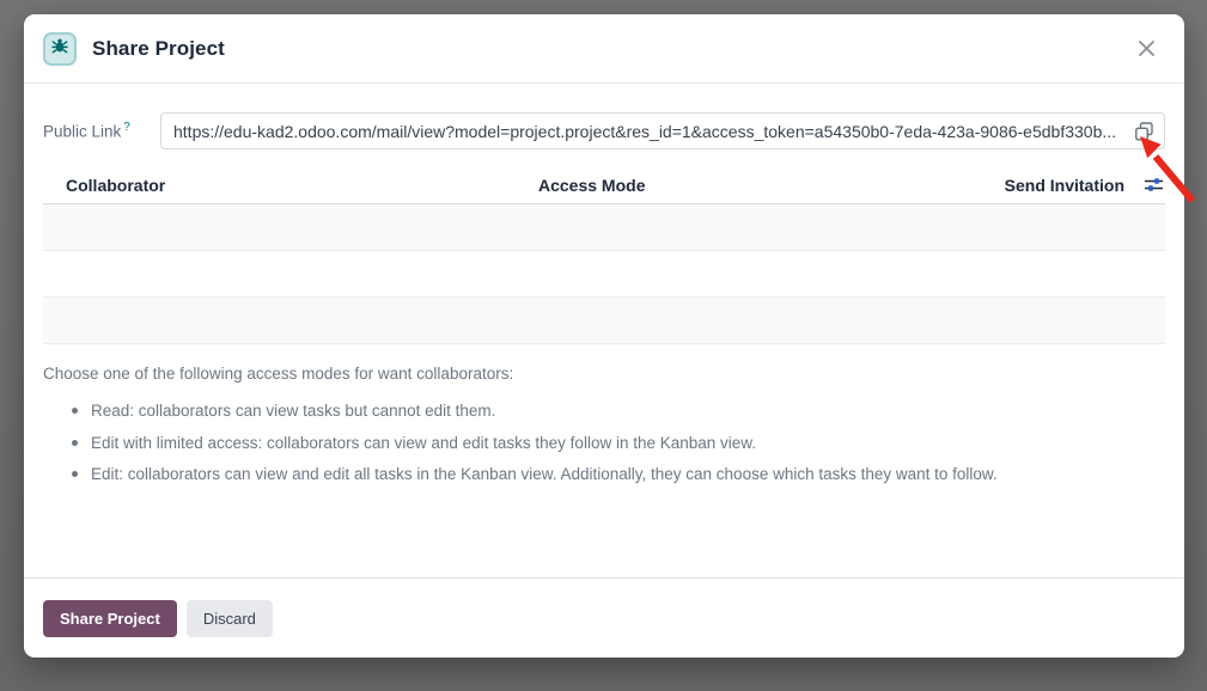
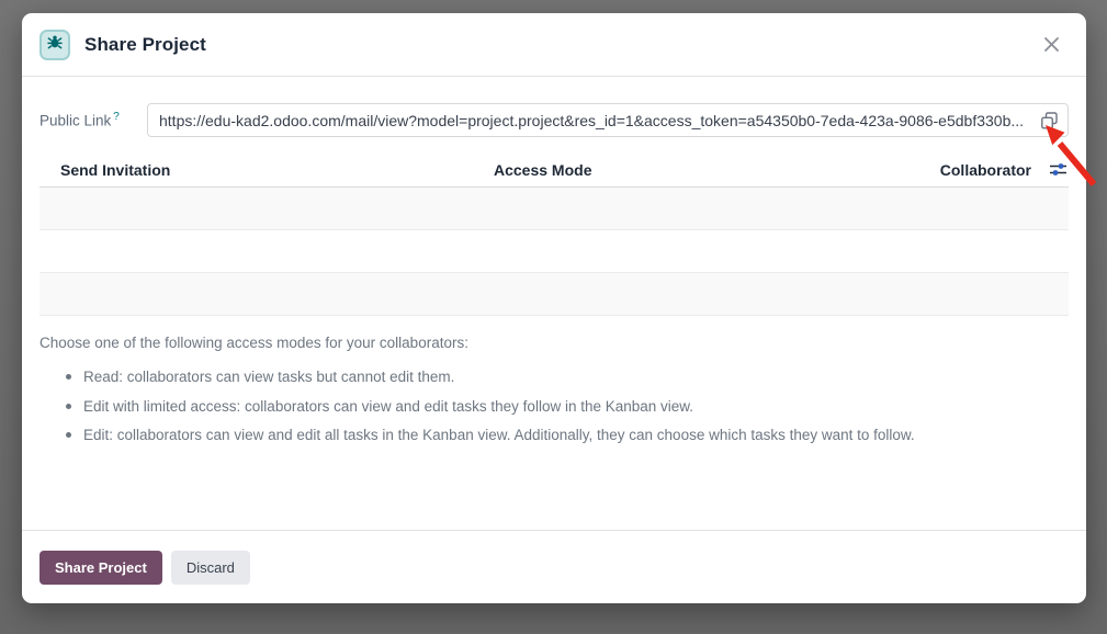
  Share Project
  Public Link ?
  https://edu-kad2.odoo.com/mail/view?model=project.project&res_id=1&access_token=a54350b0-7eda-423a-9086-e5dbf330b...
- Collaborator
+ Send Invitation
  Access Mode
- Send Invitation
+ Collaborator
- Choose one of the following access modes for want collaborators:
+ Choose one of the following access modes for your collaborators:
  Read: collaborators can view tasks but cannot edit them.
  Edit with limited access: collaborators can view and edit tasks they follow in the Kanban view.
  Edit: collaborators can view and edit all tasks in the Kanban view. Additionally, they can choose which tasks they want to follow.
  Share Project
  Discard
